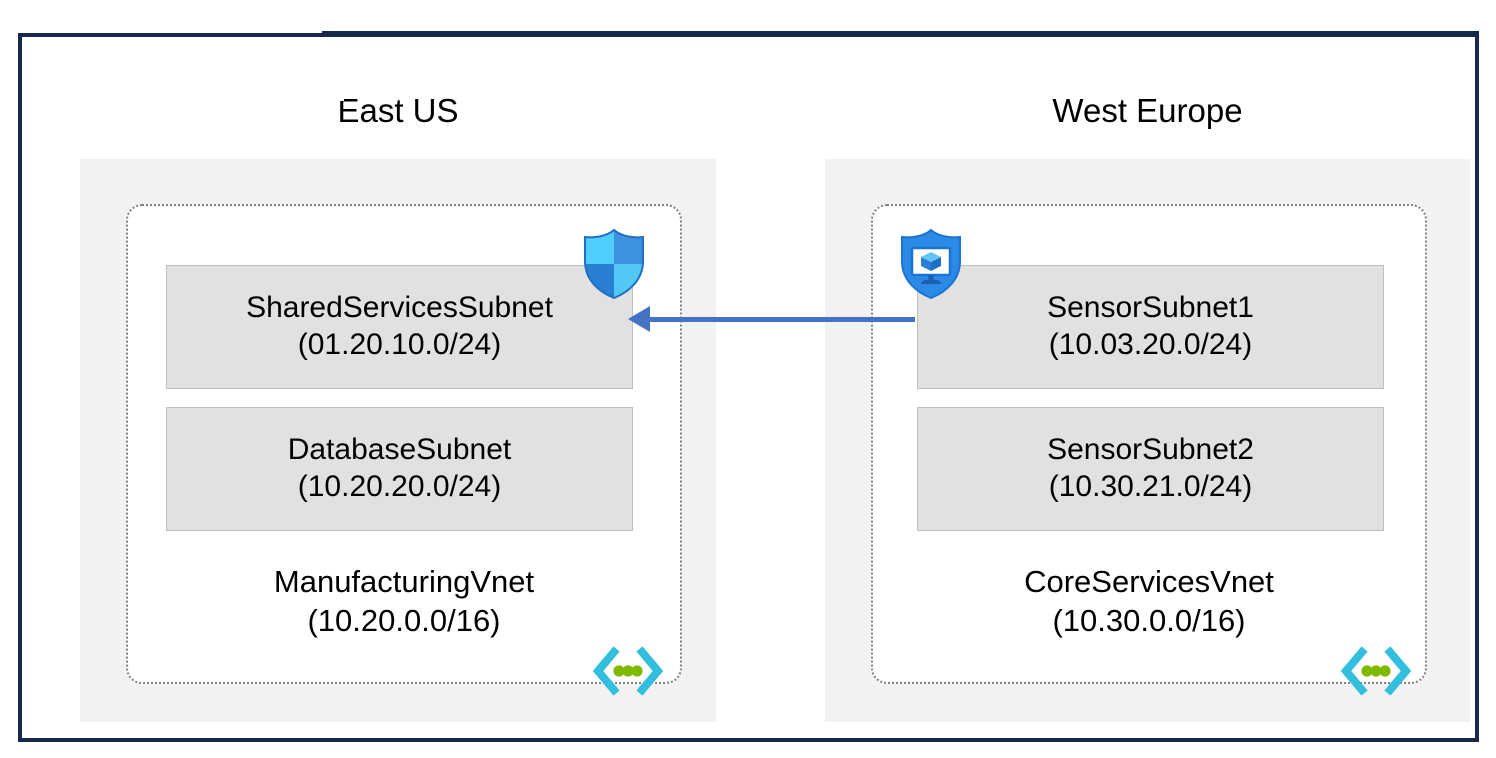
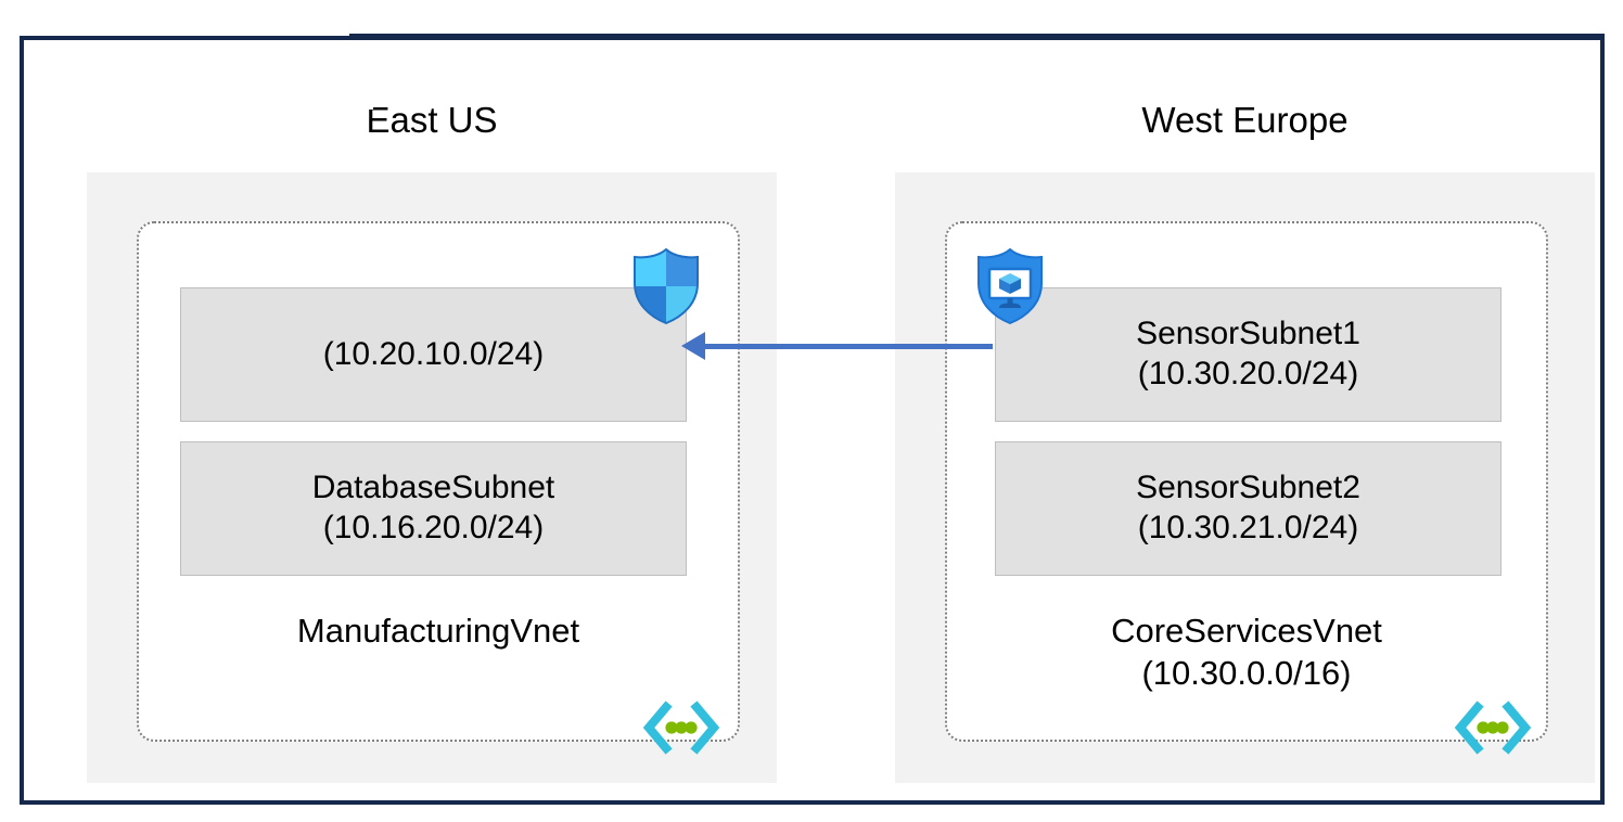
  East US
  West Europe
- SharedServicesSubnet
- (01.20.10.0/24)
+ (10.20.10.0/24)
  DatabaseSubnet
- (10.20.20.0/24)
+ (10.16.20.0/24)
  ManufacturingVnet
- (10.20.0.0/16)
  SensorSubnet1
- (10.03.20.0/24)
+ (10.30.20.0/24)
  SensorSubnet2
  (10.30.21.0/24)
  CoreServicesVnet
  (10.30.0.0/16)
